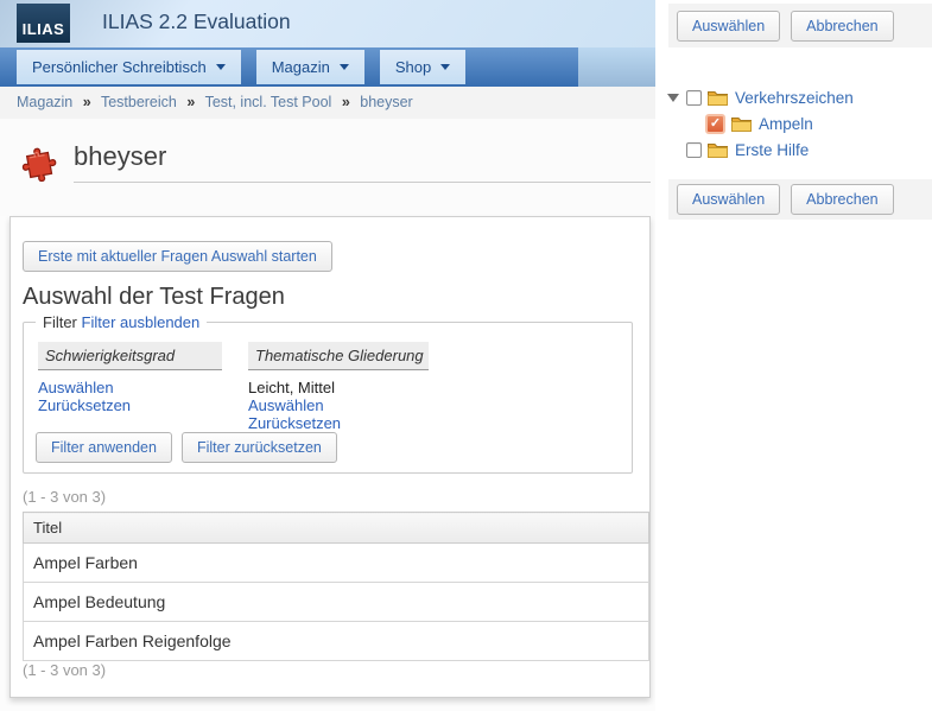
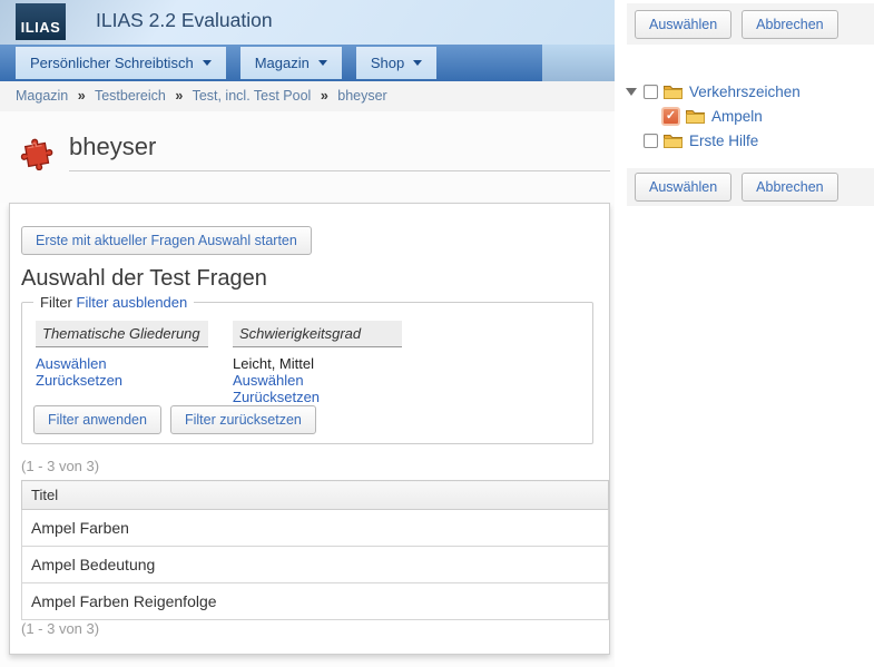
  ILIAS
  ILIAS 2.2 Evaluation
  Persönlicher Schreibtisch
  Magazin
  Shop
  Magazin » Testbereich » Test, incl. Test Pool » bheyser
  bheyser
  Erste mit aktueller Fragen Auswahl starten
  Auswahl der Test Fragen
  Filter Filter ausblenden
- Schwierigkeitsgrad
+ Thematische Gliederung
  Auswählen
  Zurücksetzen
- Thematische Gliederung
+ Schwierigkeitsgrad
  Leicht, Mittel
  Auswählen
  Zurücksetzen
  Filter anwenden
  Filter zurücksetzen
  (1 - 3 von 3)
  Titel
  Ampel Farben
  Ampel Bedeutung
  Ampel Farben Reigenfolge
  (1 - 3 von 3)
  Auswählen
  Abbrechen
  Verkehrszeichen
  ✓
  Ampeln
  Erste Hilfe
  Auswählen
  Abbrechen
